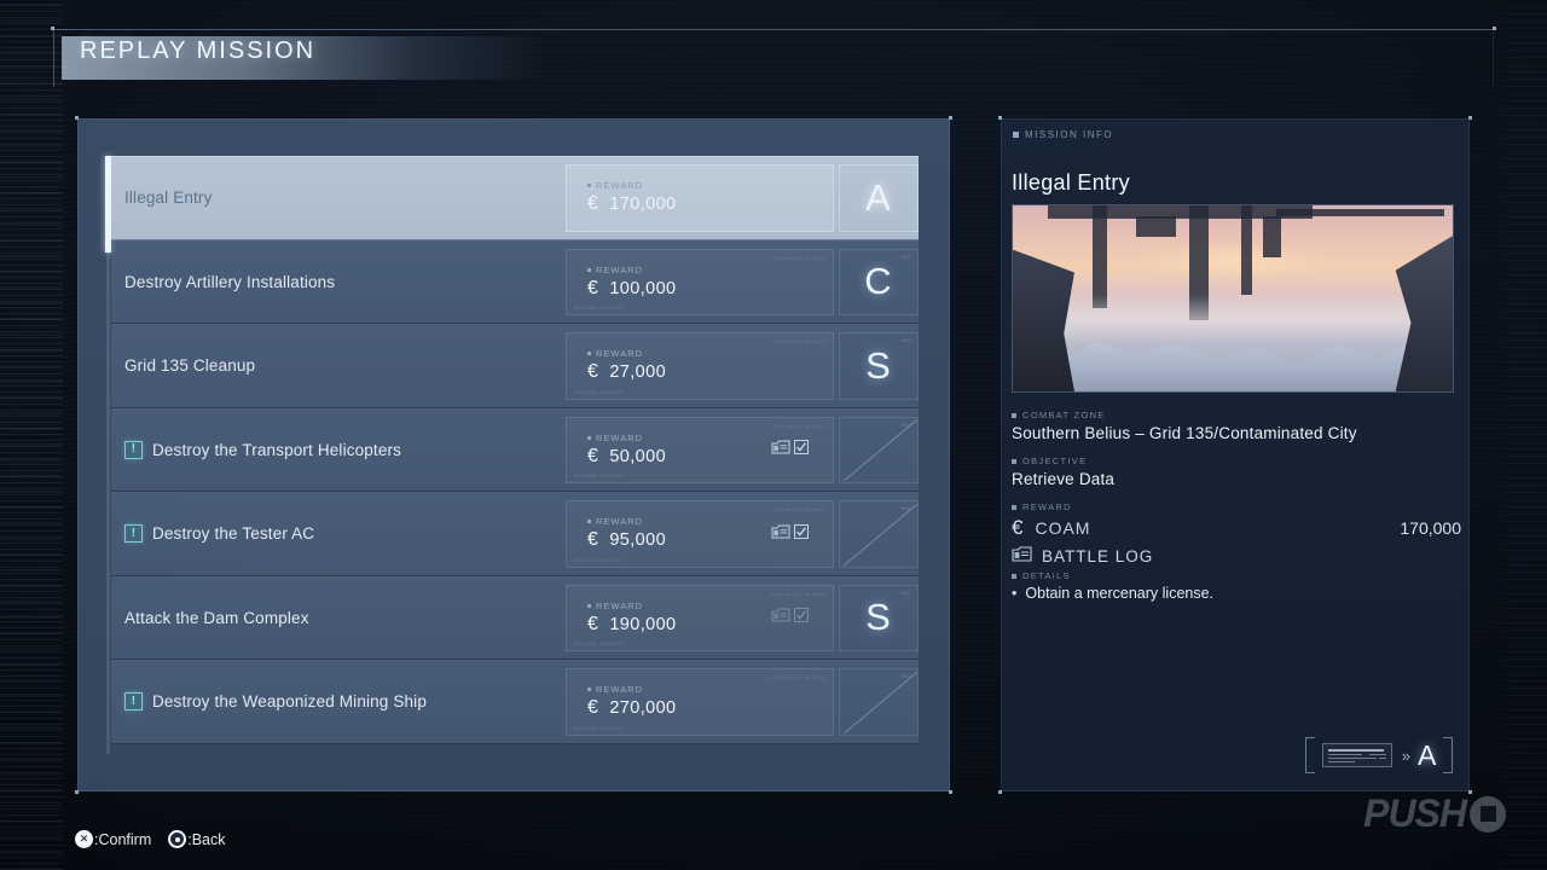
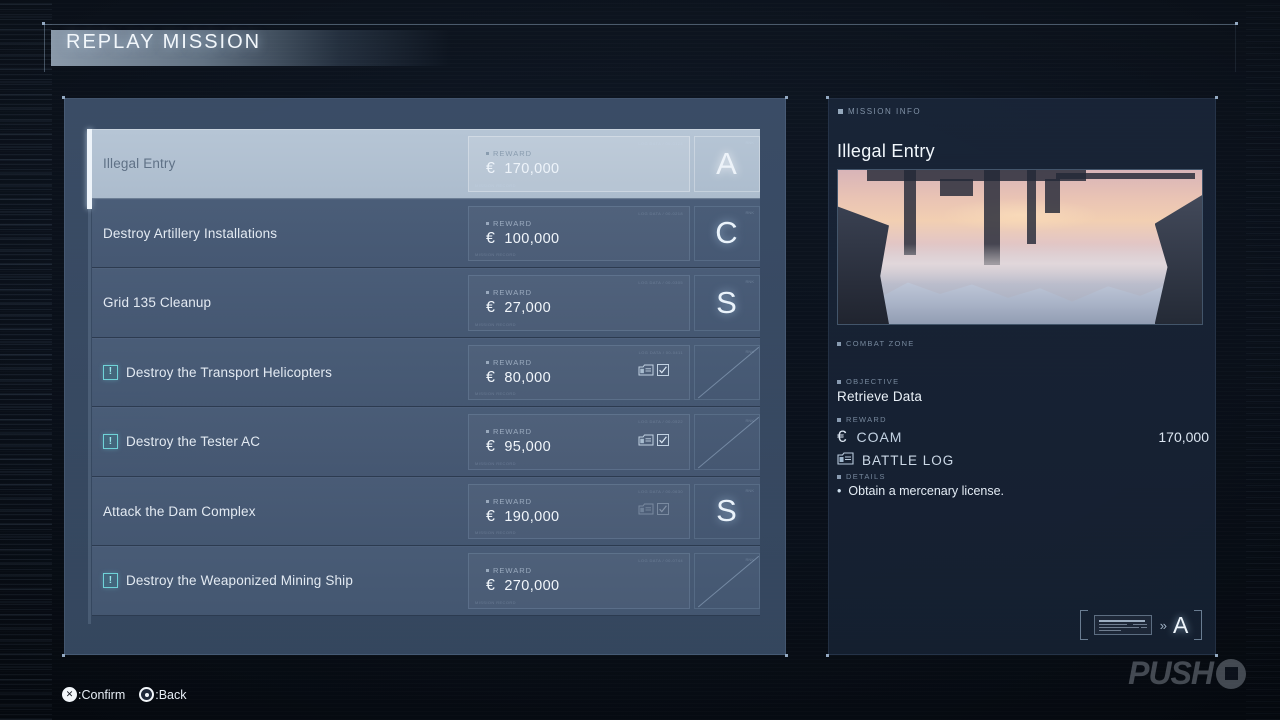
  REPLAY MISSION
  Illegal Entry
  REWARD
  €
  170,000
  A
  Destroy Artillery Installations
  REWARD
  €
  100,000
  C
  Grid 135 Cleanup
  REWARD
  €
  27,000
  S
  !
  Destroy the Transport Helicopters
  REWARD
  €
- 50,000
+ 80,000
  !
  Destroy the Tester AC
  REWARD
  €
  95,000
  Attack the Dam Complex
  REWARD
  €
  190,000
  S
  !
  Destroy the Weaponized Mining Ship
  REWARD
  €
  270,000
  MISSION INFO
  Illegal Entry
  COMBAT ZONE
- Southern Belius – Grid 135/Contaminated City
  OBJECTIVE
  Retrieve Data
  REWARD
  €
  COAM
  170,000
  BATTLE LOG
  DETAILS
  •
  Obtain a mercenary license.
  »
  A
  ✕
  :Confirm
  :Back
  PUSH
